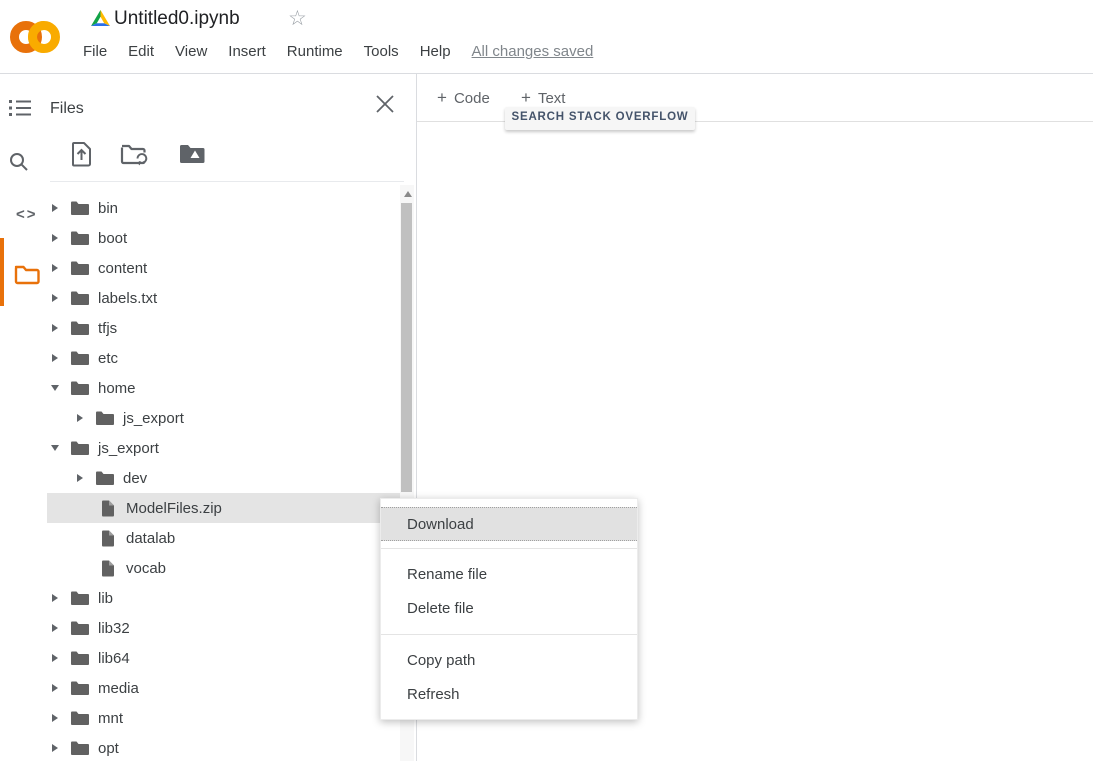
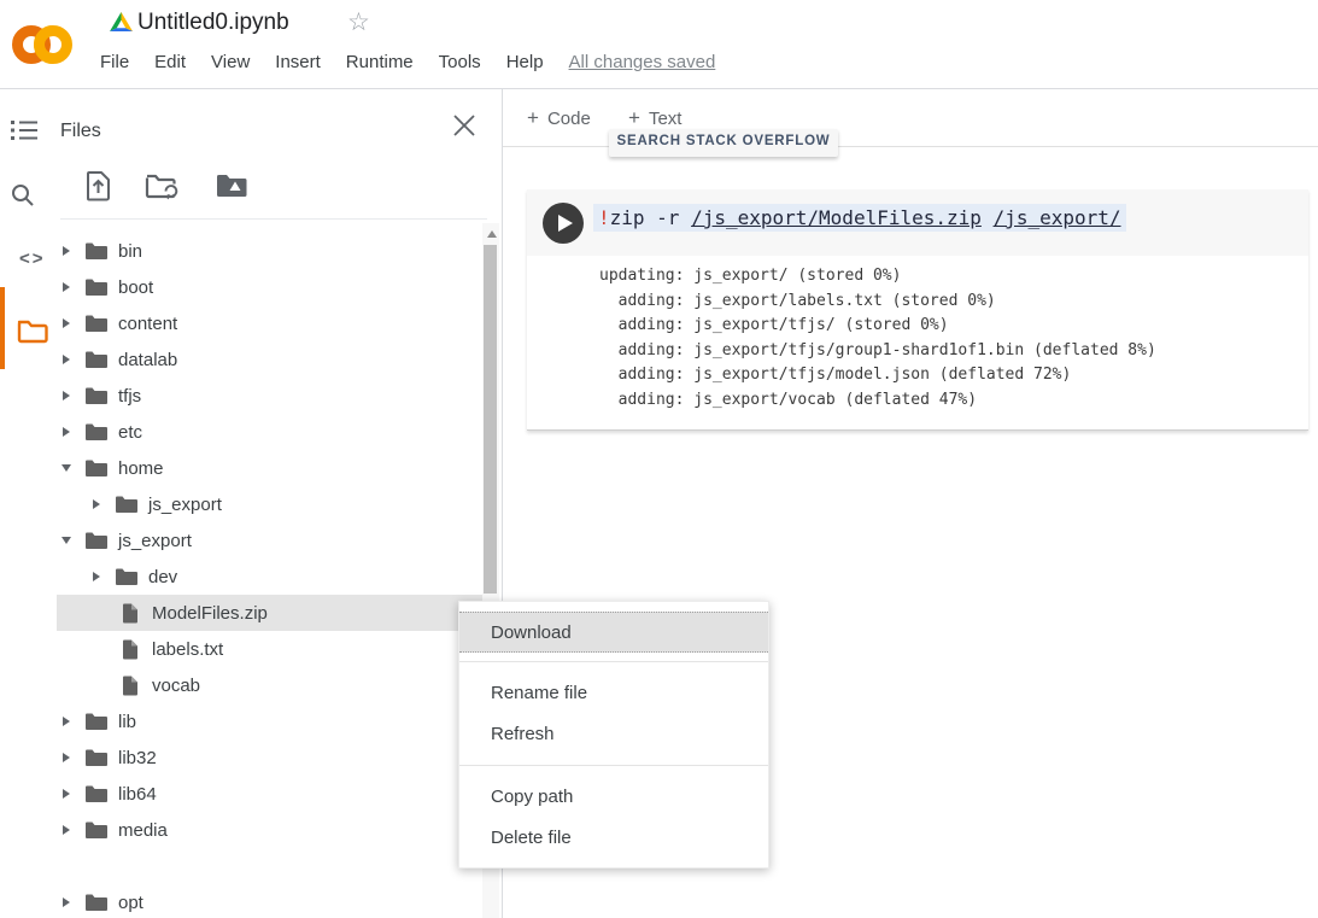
  Untitled0.ipynb
  ☆
  File
  Edit
  View
  Insert
  Runtime
  Tools
  Help
  All changes saved
  <>
  Files
  bin
  boot
  content
- labels.txt
+ datalab
  tfjs
  etc
  home
  js_export
  js_export
  dev
  ModelFiles.zip
- datalab
+ labels.txt
  vocab
  lib
  lib32
  lib64
  media
- mnt
  opt
  +
  Code
  +
  Text
  SEARCH STACK OVERFLOW
+ !zip -r /js_export/ModelFiles.zip /js_export/
+ updating: js_export/ (stored 0%)
+ adding: js_export/labels.txt (stored 0%)
+ adding: js_export/tfjs/ (stored 0%)
+ adding: js_export/tfjs/group1-shard1of1.bin (deflated 8%)
+ adding: js_export/tfjs/model.json (deflated 72%)
+ adding: js_export/vocab (deflated 47%)
  Download
  Rename file
- Delete file
+ Refresh
  Copy path
- Refresh
+ Delete file
